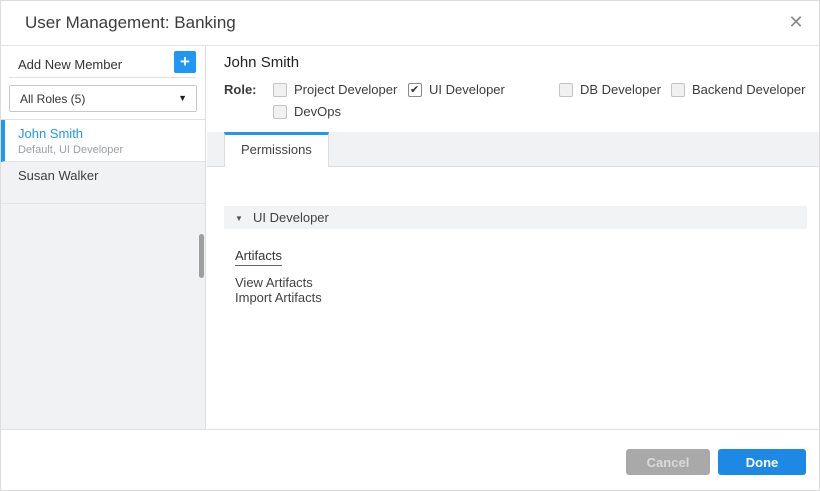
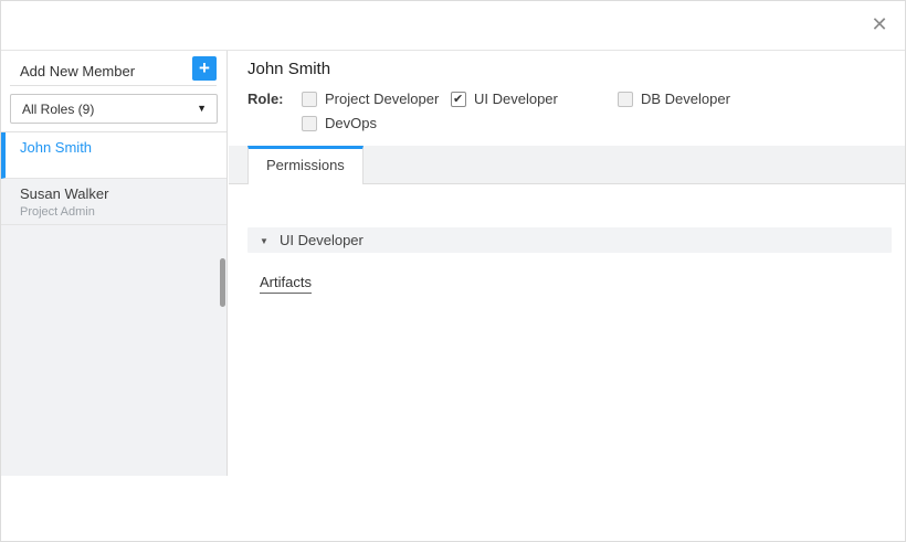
- User Management: Banking
  ✕
  Add New Member
  +
- All Roles (5)
+ All Roles (9)
  ▼
  John Smith
- Default, UI Developer
  Susan Walker
+ Project Admin
  John Smith
  Role:
  Project Developer
  UI Developer
  DB Developer
- Backend Developer
  DevOps
  Permissions
  UI Developer
  Artifacts
- View Artifacts
- Import Artifacts
- Cancel
- Done
